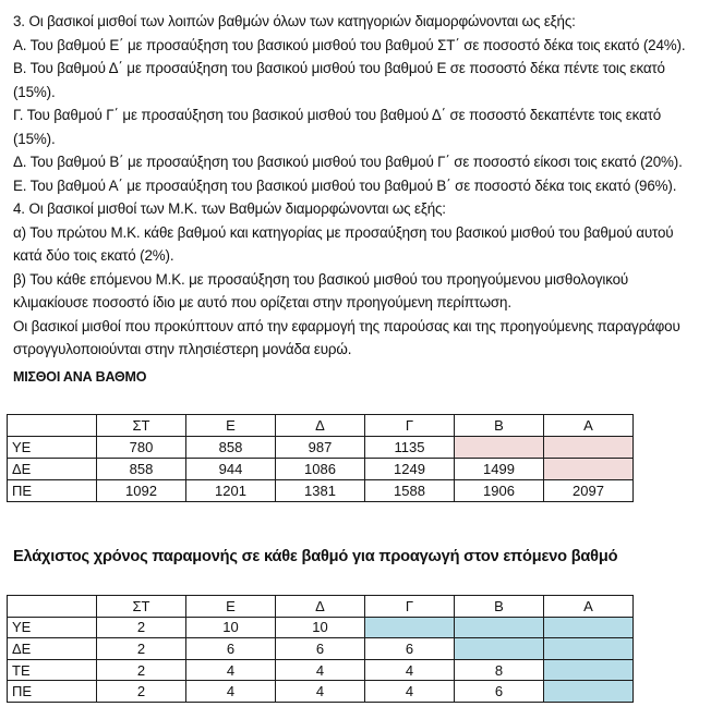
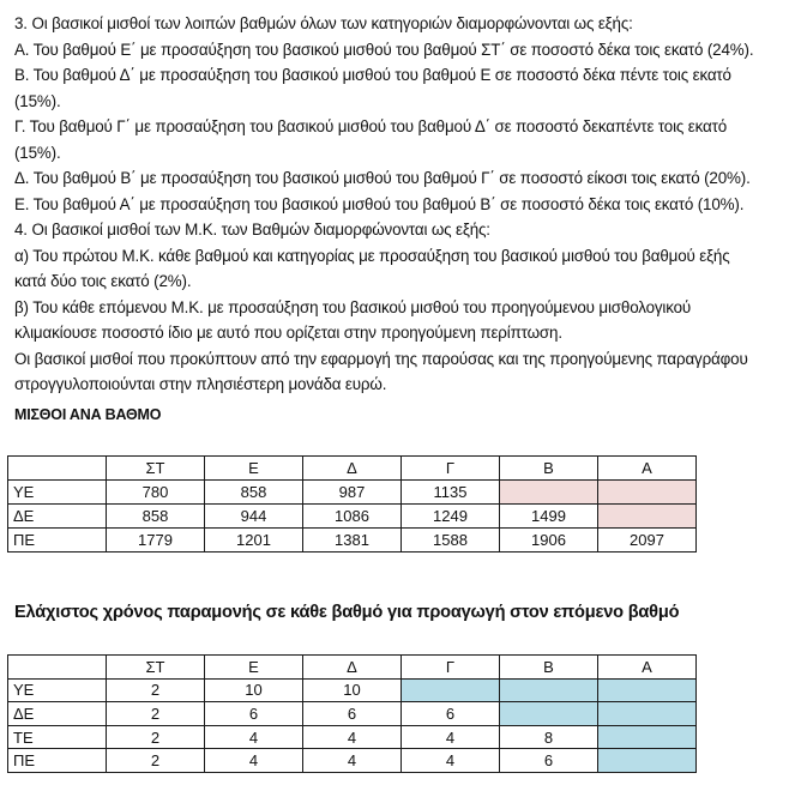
  3. Οι βασικοί μισθοί των λοιπών βαθμών όλων των κατηγοριών διαμορφώνονται ως εξής:
  Α. Του βαθμού Ε΄ με προσαύξηση του βασικού μισθού του βαθμού ΣΤ΄ σε ποσοστό δέκα τοις εκατό (24%).
  Β. Του βαθμού Δ΄ με προσαύξηση του βασικού μισθού του βαθμού Ε σε ποσοστό δέκα πέντε τοις εκατό
  (15%).
  Γ. Του βαθμού Γ΄ με προσαύξηση του βασικού μισθού του βαθμού Δ΄ σε ποσοστό δεκαπέντε τοις εκατό
  (15%).
  Δ. Του βαθμού Β΄ με προσαύξηση του βασικού μισθού του βαθμού Γ΄ σε ποσοστό είκοσι τοις εκατό (20%).
- Ε. Του βαθμού Α΄ με προσαύξηση του βασικού μισθού του βαθμού Β΄ σε ποσοστό δέκα τοις εκατό (96%).
+ Ε. Του βαθμού Α΄ με προσαύξηση του βασικού μισθού του βαθμού Β΄ σε ποσοστό δέκα τοις εκατό (10%).
  4. Οι βασικοί μισθοί των Μ.Κ. των Βαθμών διαμορφώνονται ως εξής:
- α) Του πρώτου Μ.Κ. κάθε βαθμού και κατηγορίας με προσαύξηση του βασικού μισθού του βαθμού αυτού
+ α) Του πρώτου Μ.Κ. κάθε βαθμού και κατηγορίας με προσαύξηση του βασικού μισθού του βαθμού εξής
  κατά δύο τοις εκατό (2%).
  β) Του κάθε επόμενου Μ.Κ. με προσαύξηση του βασικού μισθού του προηγούμενου μισθολογικού
  κλιμακίουσε ποσοστό ίδιο με αυτό που ορίζεται στην προηγούμενη περίπτωση.
  Οι βασικοί μισθοί που προκύπτουν από την εφαρμογή της παρούσας και της προηγούμενης παραγράφου
  στρογγυλοποιούνται στην πλησιέστερη μονάδα ευρώ.
  ΜΙΣΘΟΙ ΑΝΑ ΒΑΘΜΟ
  	ΣΤ	Ε	Δ	Γ	Β	Α
  ΥΕ	780	858	987	1135
  ΔΕ	858	944	1086	1249	1499
- ΠΕ	1092	1201	1381	1588	1906	2097
+ ΠΕ	1779	1201	1381	1588	1906	2097
  Ελάχιστος χρόνος παραμονής σε κάθε βαθμό για προαγωγή στον επόμενο βαθμό
  	ΣΤ	Ε	Δ	Γ	Β	Α
  ΥΕ	2	10	10
  ΔΕ	2	6	6	6
  ΤΕ	2	4	4	4	8
  ΠΕ	2	4	4	4	6
